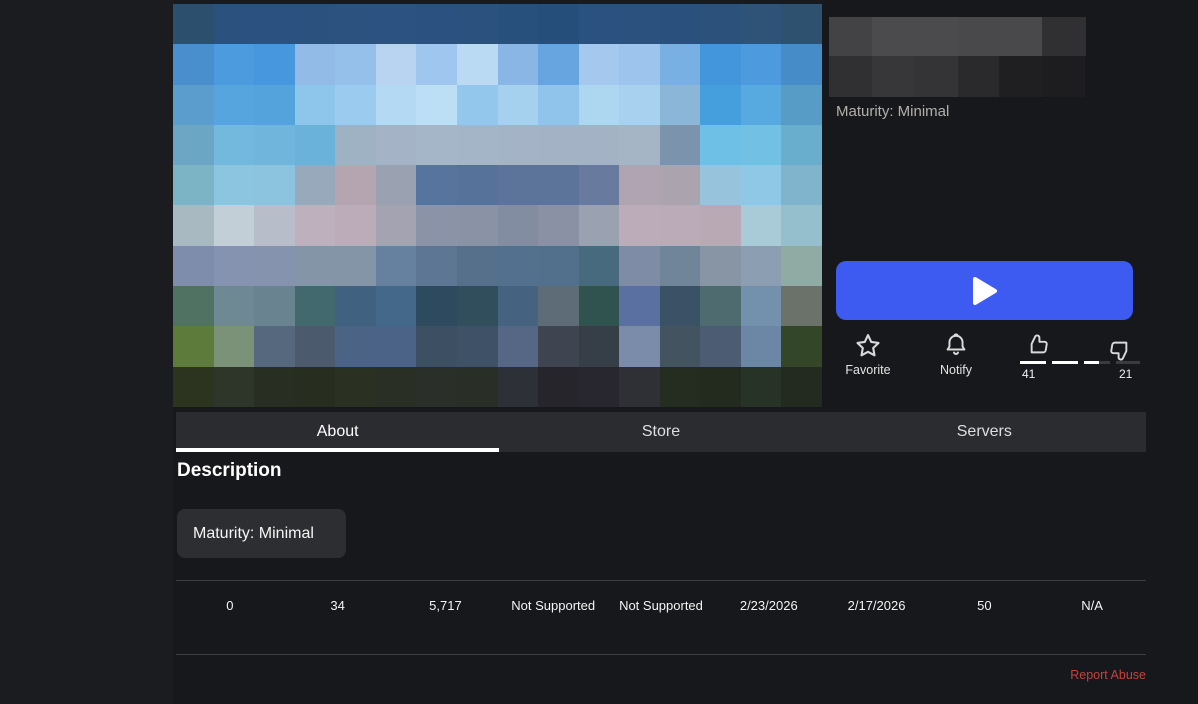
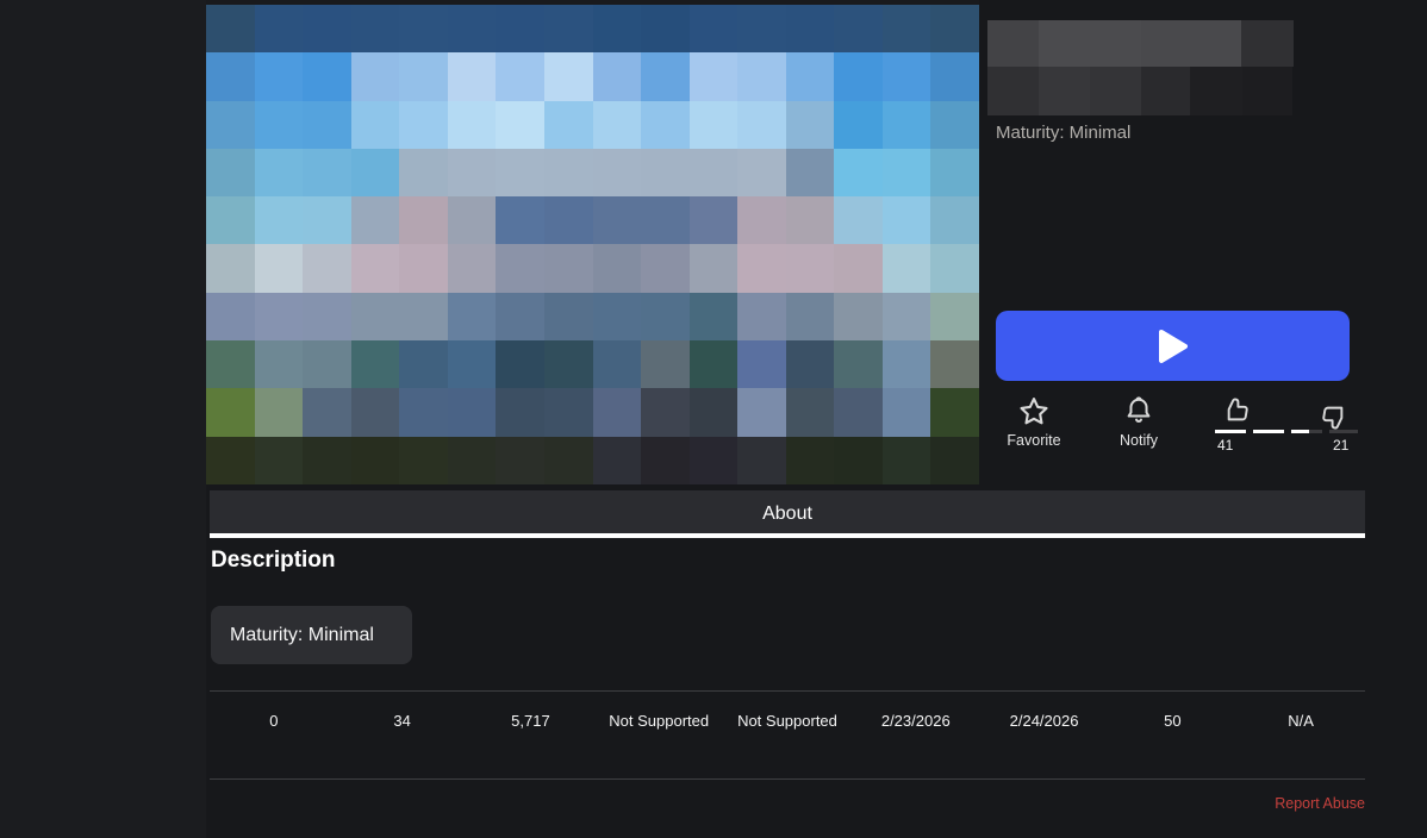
  Maturity: Minimal
  Favorite
  Notify
  41
  21
  About
- Store
- Servers
  Description
  Maturity: Minimal
  0
  34
  5,717
  Not Supported
  Not Supported
  2/23/2026
- 2/17/2026
+ 2/24/2026
  50
  N/A
  Report Abuse
